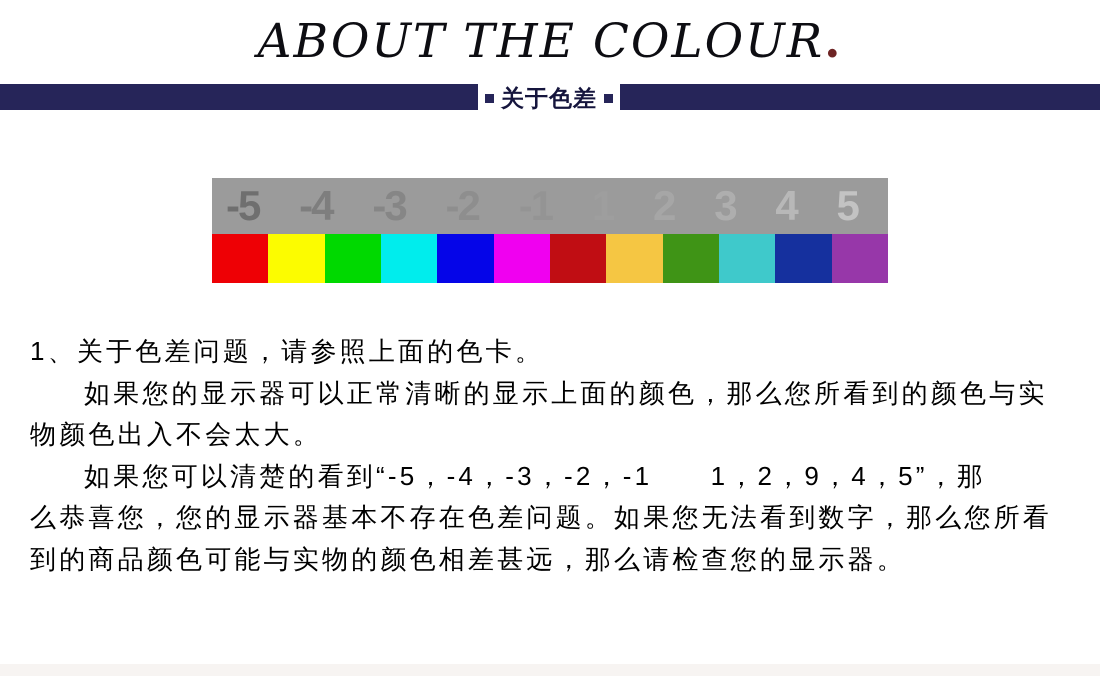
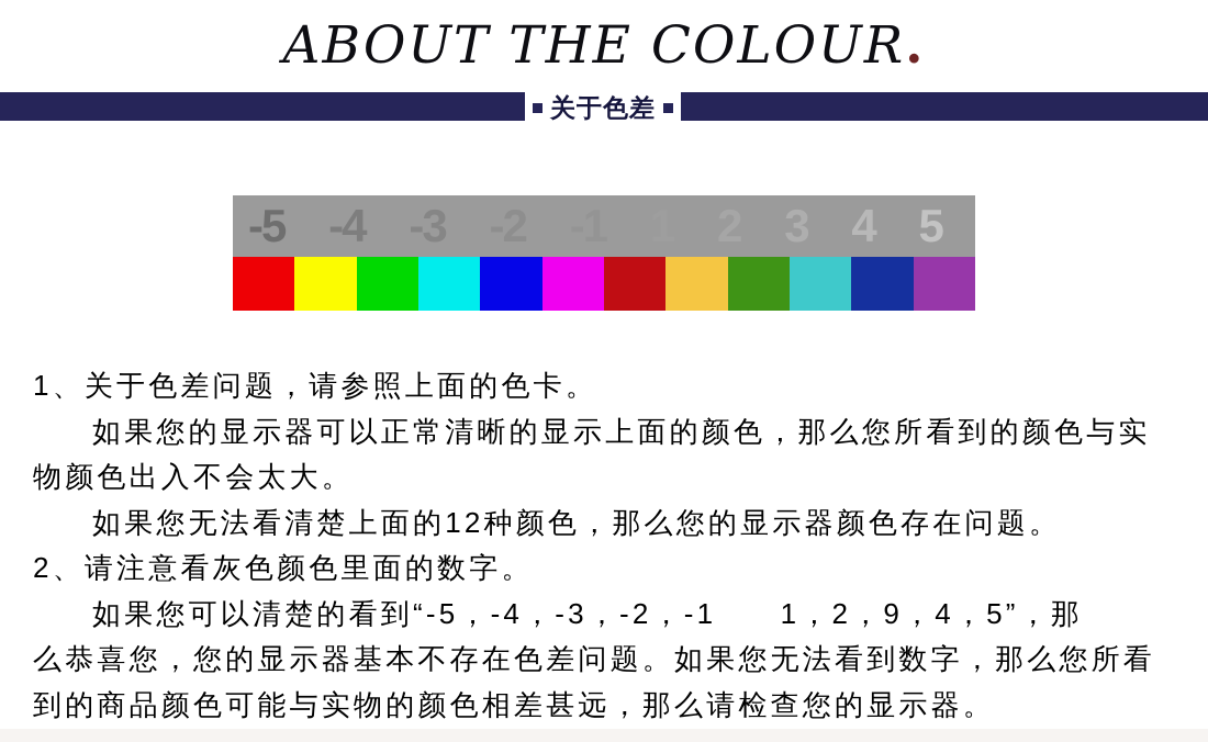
  ABOUT THE COLOUR.
  关于色差
  -5
  -4
  4
  5
  1、关于色差问题，请参照上面的色卡。
  如果您的显示器可以正常清晰的显示上面的颜色，那么您所看到的颜色与实
  物颜色出入不会太大。
+ 如果您无法看清楚上面的12种颜色，那么您的显示器颜色存在问题。
+ 2、请注意看灰色颜色里面的数字。
  如果您可以清楚的看到“-5，-4，-3，-2，-1 1，2，9，4，5”，那
  么恭喜您，您的显示器基本不存在色差问题。如果您无法看到数字，那么您所看
  到的商品颜色可能与实物的颜色相差甚远，那么请检查您的显示器。
